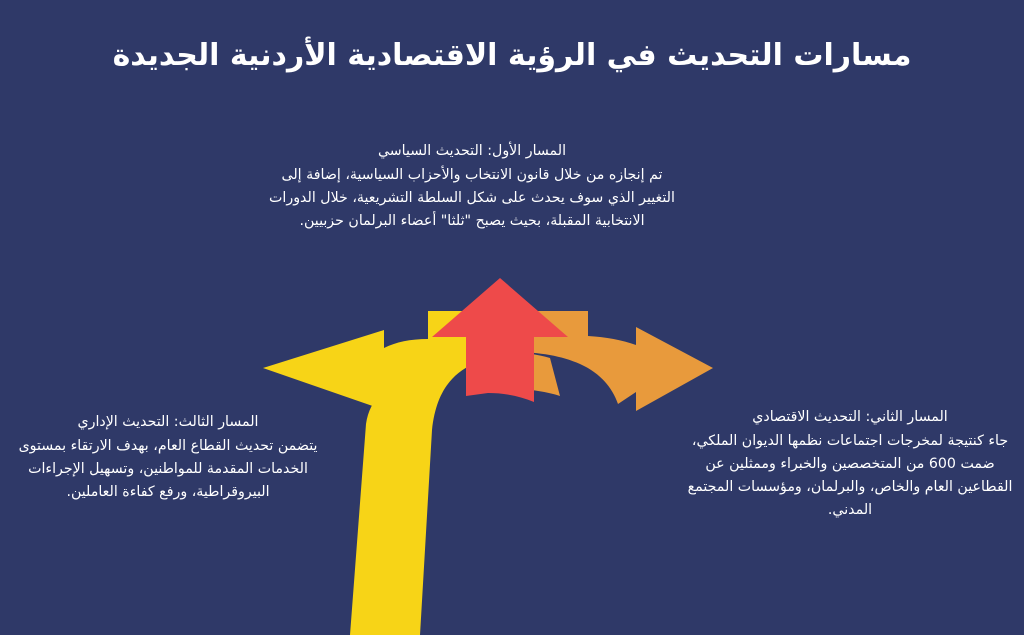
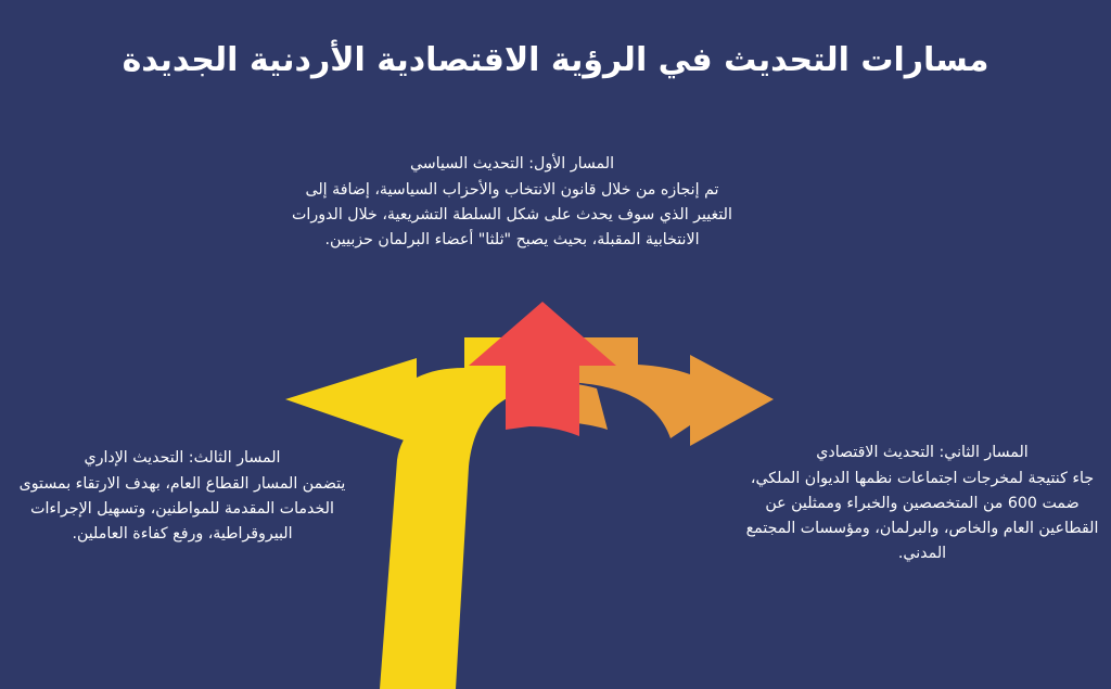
  مسارات التحديث في الرؤية الاقتصادية الأردنية الجديدة
  المسار الأول: التحديث السياسي
  تم إنجازه من خلال قانون الانتخاب والأحزاب السياسية، إضافة إلى التغيير الذي سوف يحدث على شكل السلطة التشريعية، خلال الدورات الانتخابية المقبلة، بحيث يصبح "ثلثا" أعضاء البرلمان حزبيين.
  المسار الثالث: التحديث الإداري
- يتضمن تحديث القطاع العام، بهدف الارتقاء بمستوى الخدمات المقدمة للمواطنين، وتسهيل الإجراءات البيروقراطية، ورفع كفاءة العاملين.
+ يتضمن المسار القطاع العام، بهدف الارتقاء بمستوى الخدمات المقدمة للمواطنين، وتسهيل الإجراءات البيروقراطية، ورفع كفاءة العاملين.
  المسار الثاني: التحديث الاقتصادي
  جاء كنتيجة لمخرجات اجتماعات نظمها الديوان الملكي، ضمت 600 من المتخصصين والخبراء وممثلين عن القطاعين العام والخاص، والبرلمان، ومؤسسات المجتمع المدني.
